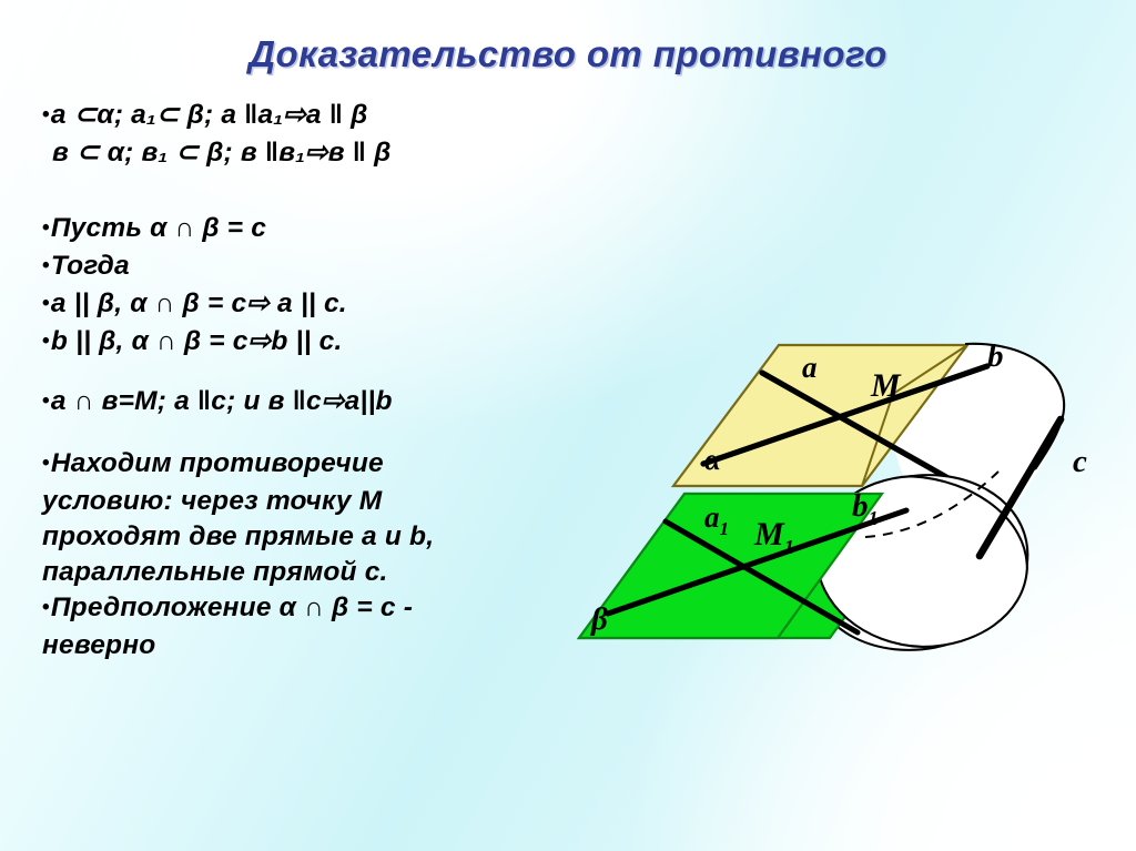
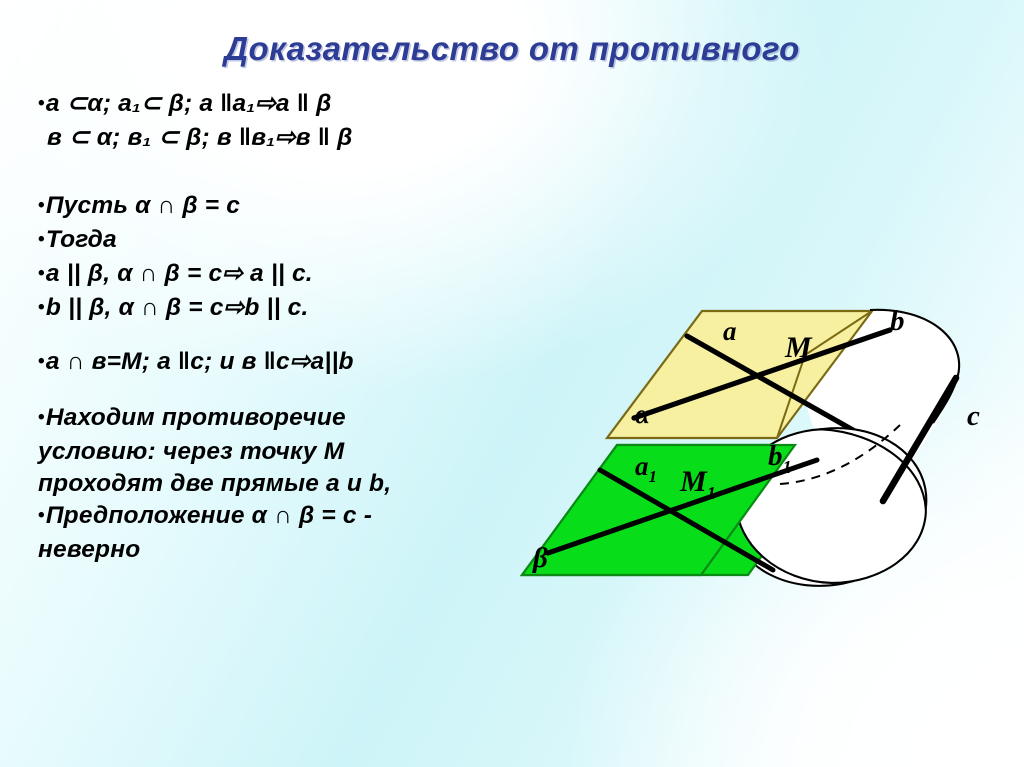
  Доказательство от противного
  a ⊂α; a₁⊂ β; a ‖a₁⇨a ‖ β
  в ⊂ α; в₁ ⊂ β; в ‖в₁⇨в ‖ β
  Пусть α ∩ β = c
  Тогда
  a || β, α ∩ β = c⇨ a || c.
  b || β, α ∩ β = c⇨b || c.
  a ∩ в=M; a ‖c; и в ‖c⇨a||b
  Находим противоречие
  условию: через точку M
  проходят две прямые a и b,
- параллельные прямой c.
  Предположение α ∩ β = c -
  неверно
  a
  M
  b
  α
  a1
  M1
  b1
  β
  c
